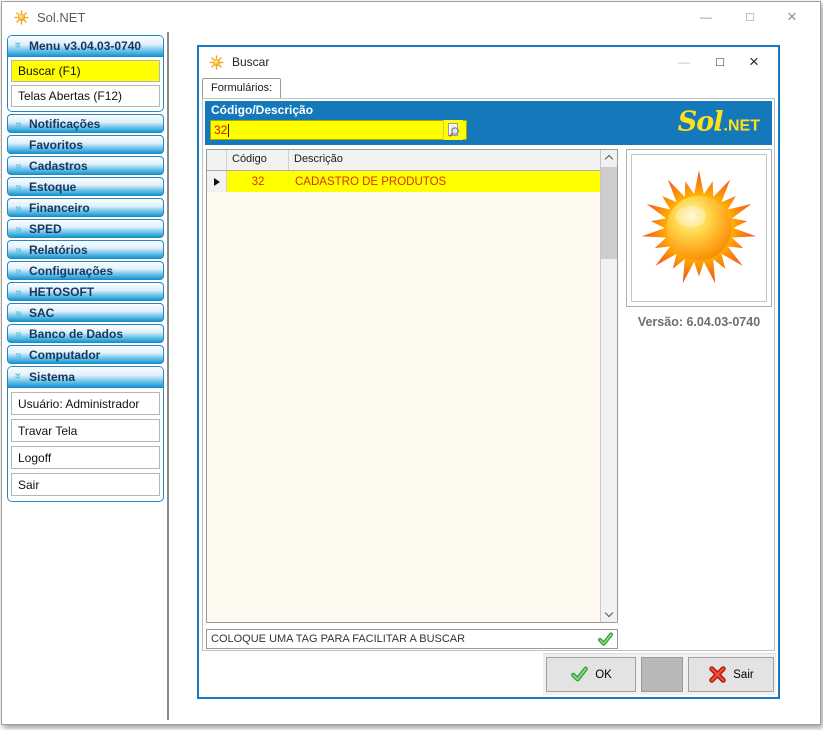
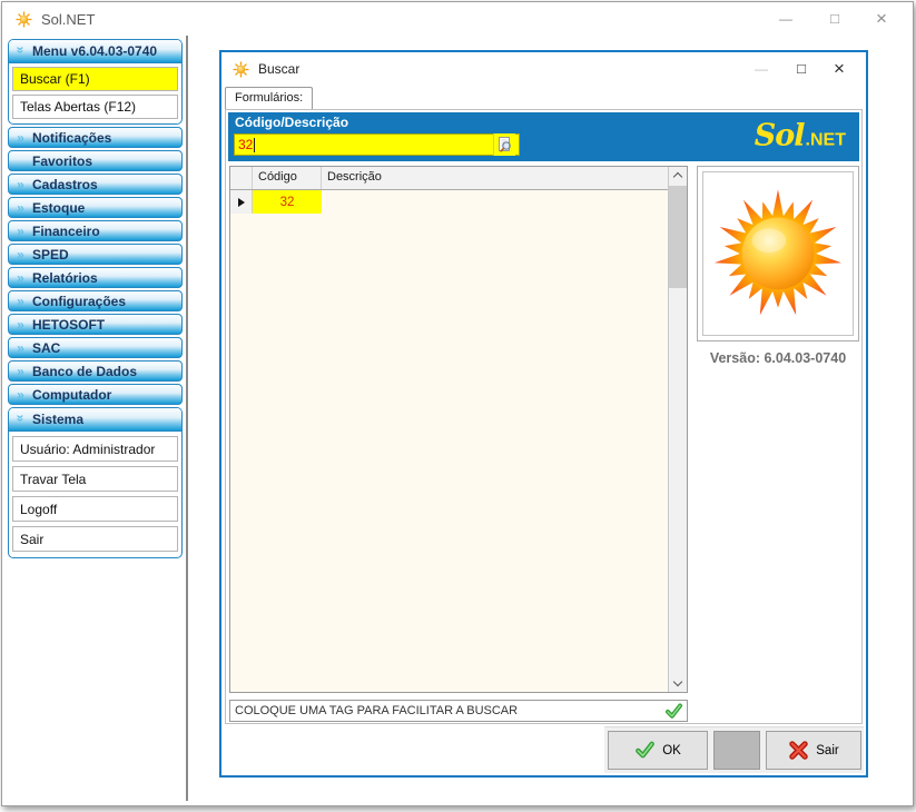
  Sol.NET
  —
  □
  ×
- Menu v3.04.03-0740
+ Menu v6.04.03-0740
  Buscar (F1)
  Telas Abertas (F12)
  »
  Notificações
  Favoritos
  »
  Cadastros
  »
  Estoque
  »
  Financeiro
  »
  SPED
  »
  Relatórios
  »
  Configurações
  »
  HETOSOFT
  »
  SAC
  »
  Banco de Dados
  »
  Computador
  Sistema
  Usuário: Administrador
  Travar Tela
  Logoff
  Sair
  Buscar
  —
  □
  ×
  Formulários:
  Código/Descrição
  32
  Sol
  .NET
  Código
  Descrição
  32
- CADASTRO DE PRODUTOS
  Versão: 6.04.03-0740
  COLOQUE UMA TAG PARA FACILITAR A BUSCAR
  OK
  Sair
